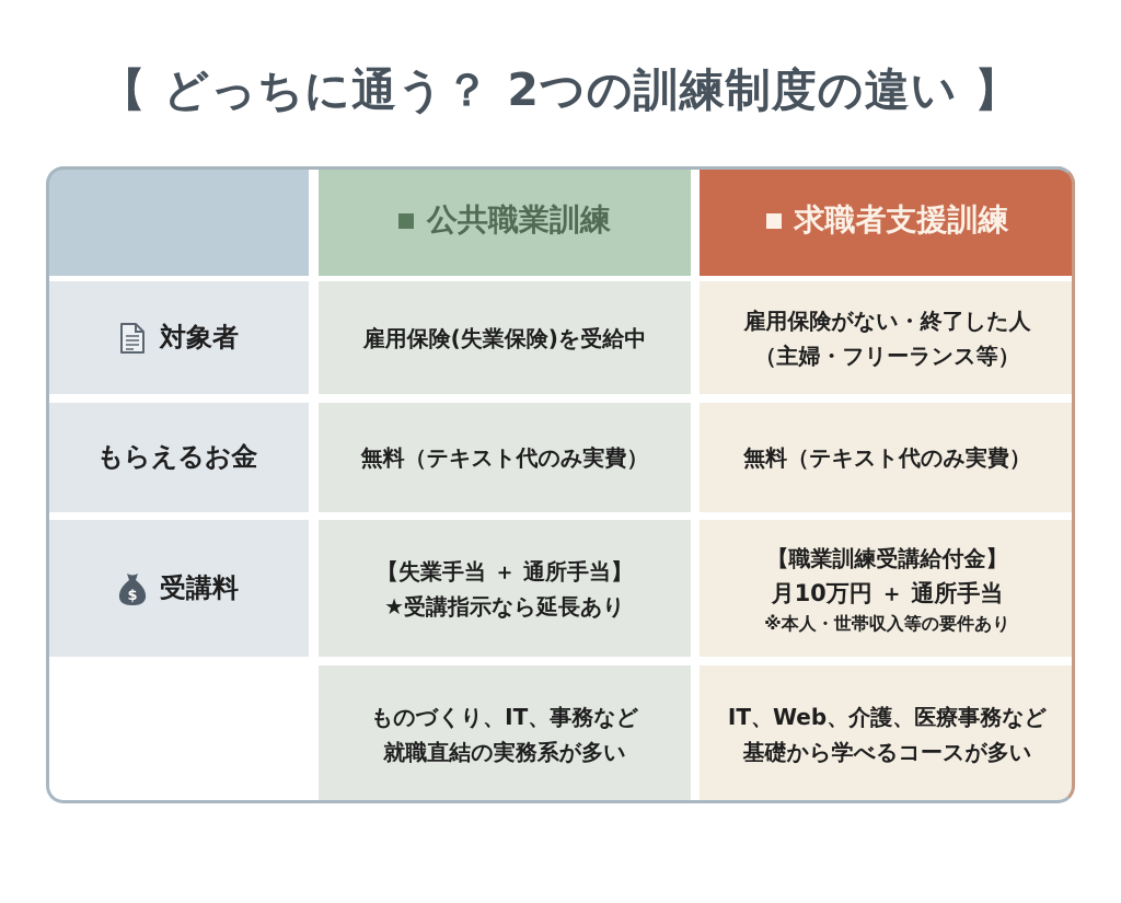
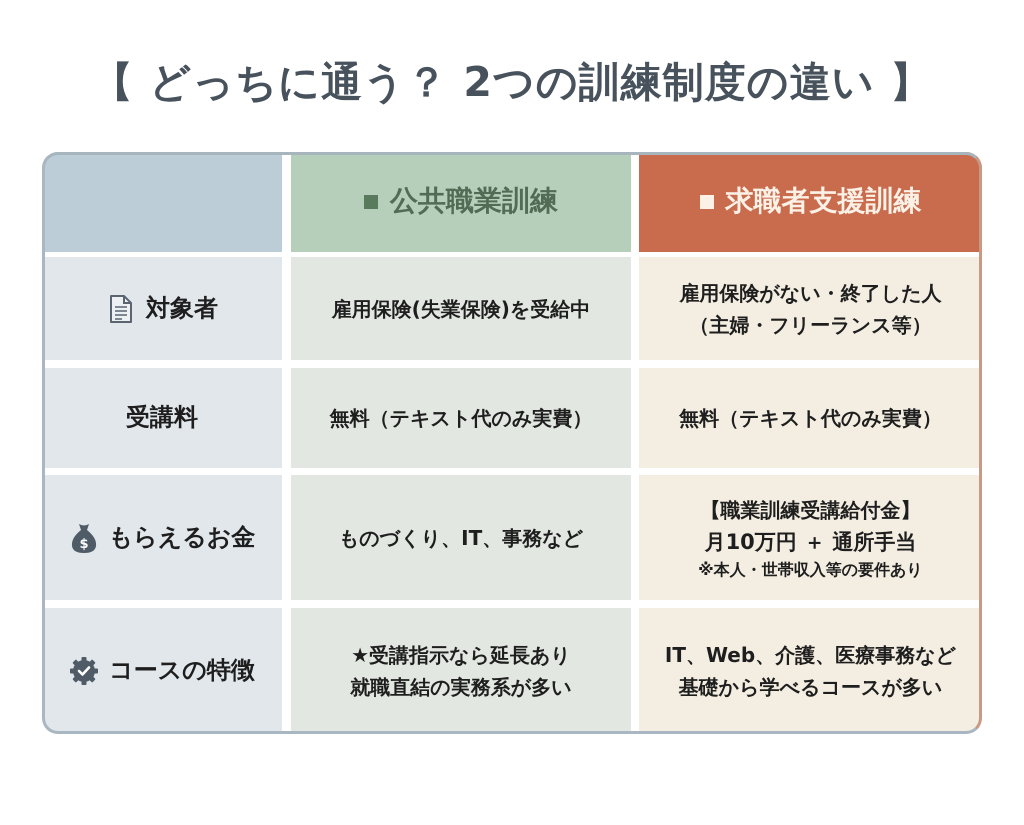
  【 どっちに通う？ 2つの訓練制度の違い 】
  公共職業訓練
  求職者支援訓練
  対象者
  雇用保険(失業保険)を受給中
  雇用保険がない・終了した人
  （主婦・フリーランス等）
- もらえるお金
+ 受講料
  無料（テキスト代のみ実費）
  無料（テキスト代のみ実費）
  $
- 受講料
+ もらえるお金
- 【失業手当 ＋ 通所手当】
- ★受講指示なら延長あり
+ ものづくり、IT、事務など
  【職業訓練受講給付金】
  月10万円 ＋ 通所手当
  ※本人・世帯収入等の要件あり
+ コースの特徴
- ものづくり、IT、事務など
+ ★受講指示なら延長あり
  就職直結の実務系が多い
  IT、Web、介護、医療事務など
  基礎から学べるコースが多い
